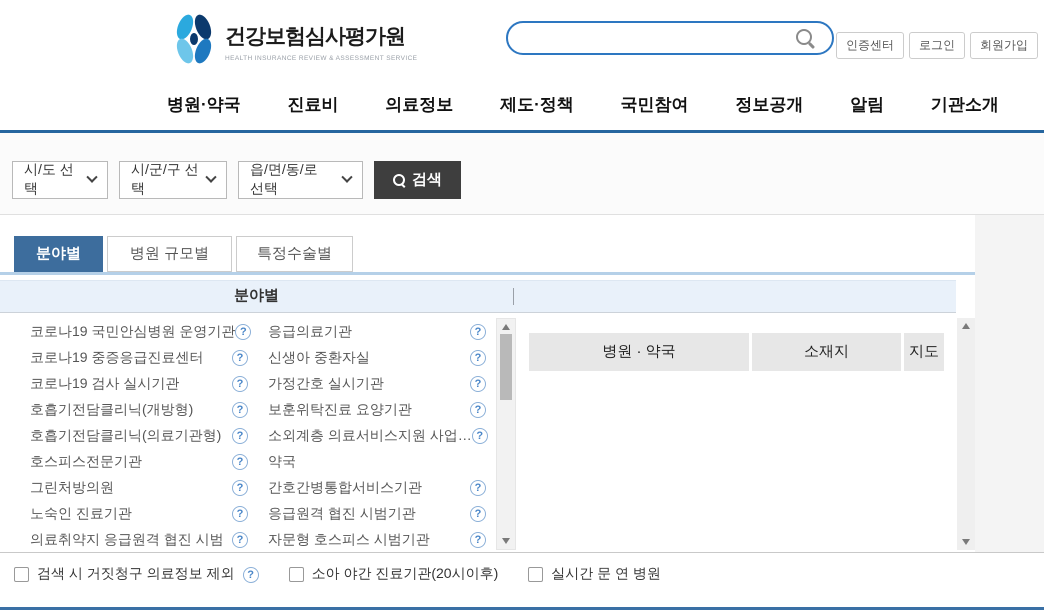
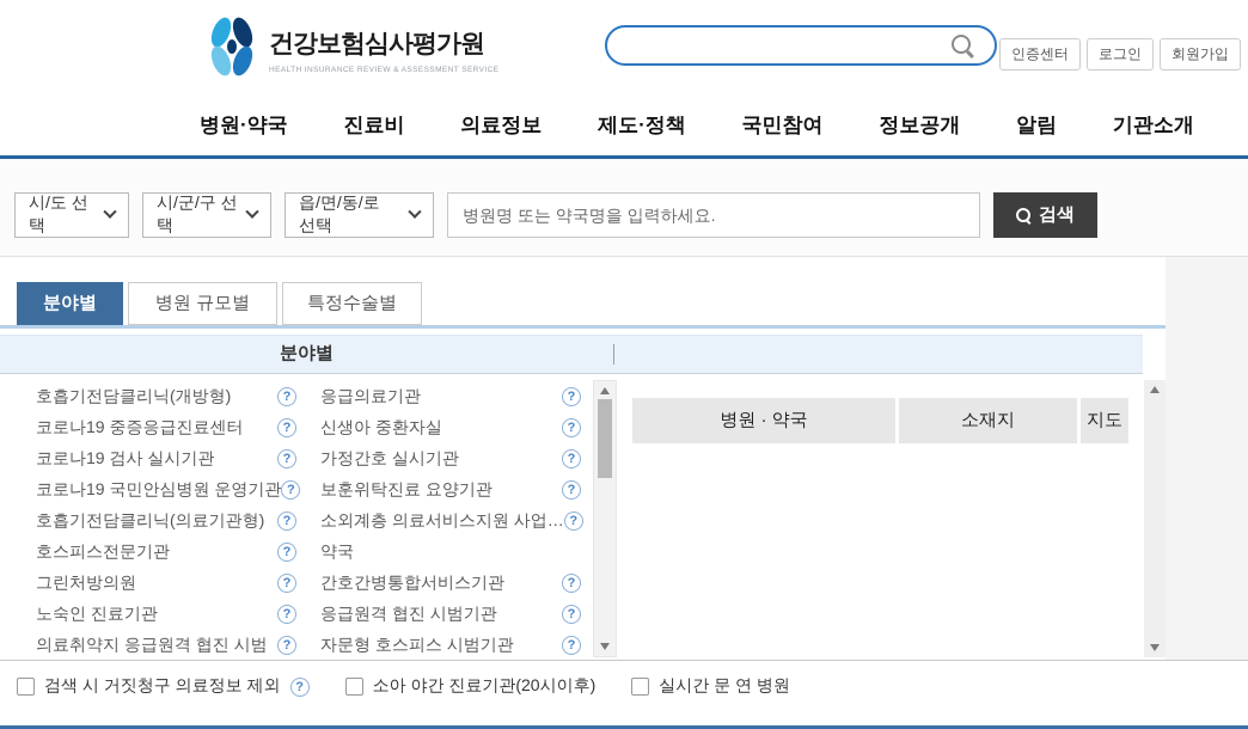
  건강보험심사평가원
  인증센터
  로그인
  회원가입
  병원·약국
  진료비
  의료정보
  제도·정책
  국민참여
  정보공개
  알림
  기관소개
  시/도 선택
  시/군/구 선택
  읍/면/동/로 선택
+ 병원명 또는 약국명을 입력하세요.
  검색
  분야별
  병원 규모별
  특정수술별
  분야별
- 코로나19 국민안심병원 운영기관
+ 호흡기전담클리닉(개방형)
  코로나19 중증응급진료센터
  코로나19 검사 실시기관
- 호흡기전담클리닉(개방형)
+ 코로나19 국민안심병원 운영기관
  호흡기전담클리닉(의료기관형)
  호스피스전문기관
  그린처방의원
  노숙인 진료기관
  의료취약지 응급원격 협진 시범
  응급의료기관
  신생아 중환자실
  가정간호 실시기관
  보훈위탁진료 요양기관
  소외계층 의료서비스지원 사업…
  약국
  간호간병통합서비스기관
  응급원격 협진 시범기관
  자문형 호스피스 시범기관
  병원 · 약국
  소재지
  지도
  검색 시 거짓청구 의료정보 제외
  소아 야간 진료기관(20시이후)
  실시간 문 연 병원
